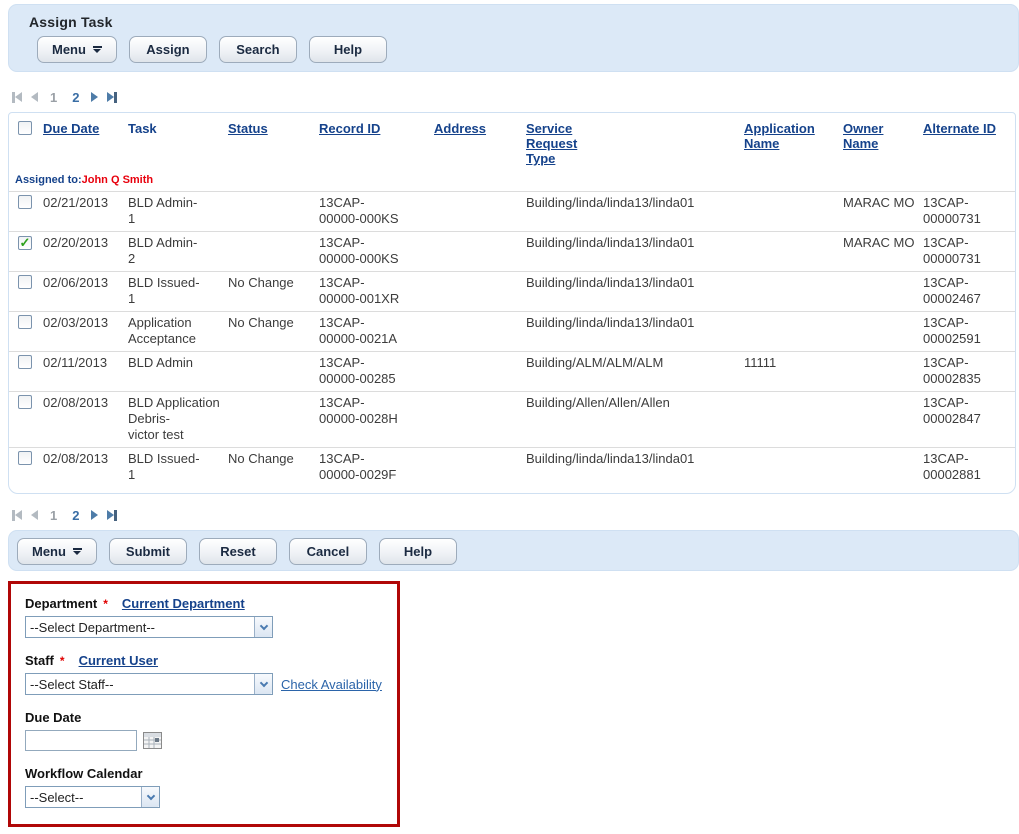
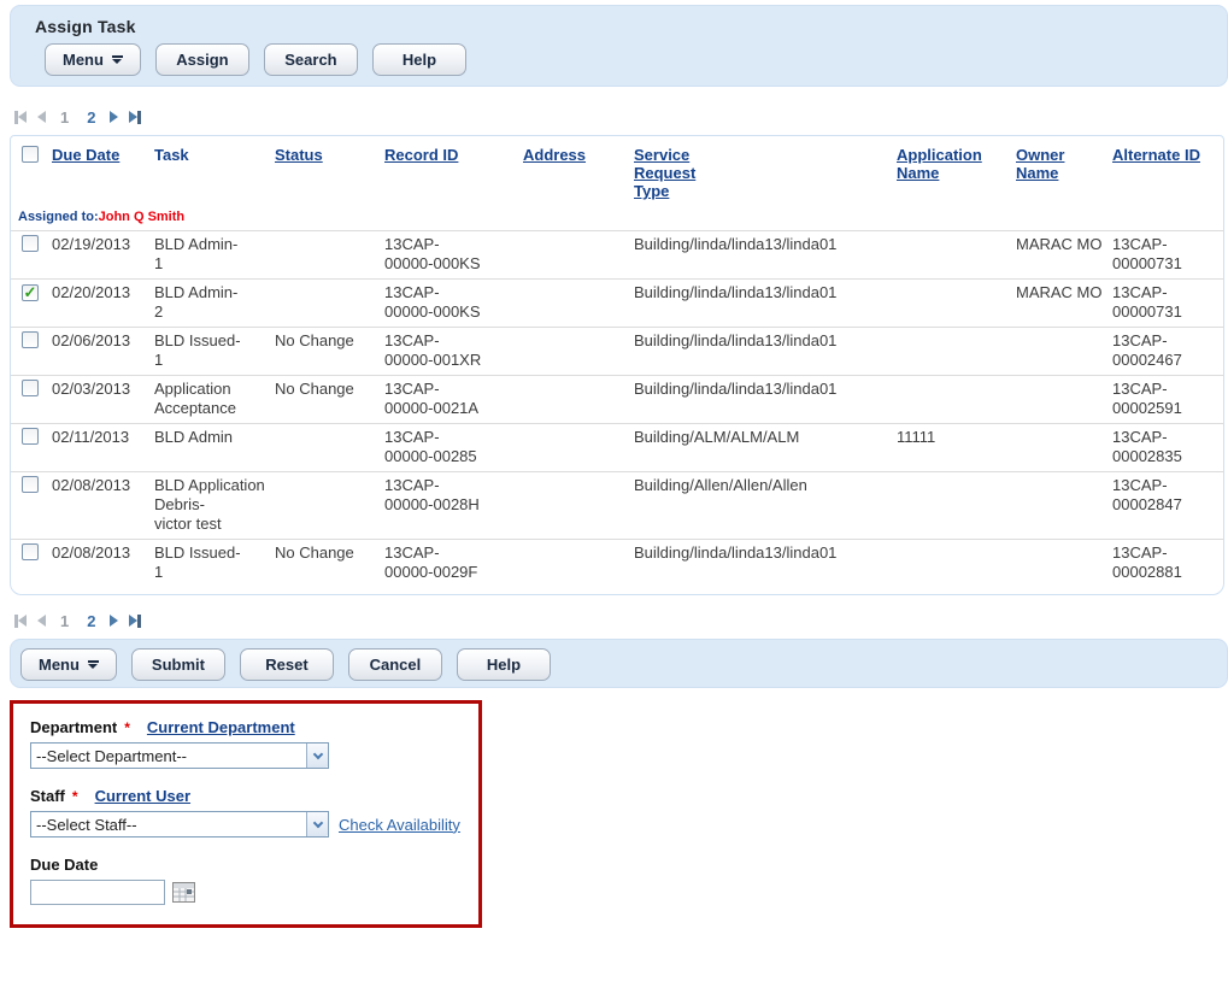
  Assign Task
  Menu
  Assign
  Search
  Help
  1
  2
  	Due Date	Task	Status	Record ID	Address	Service Request Type	Application Name	Owner Name	Alternate ID
  Assigned to:John Q Smith
- 	02/21/2013	BLD Admin- 1		13CAP- 00000-000KS		Building/linda/linda13/linda01		MARAC MO	13CAP- 00000731
+ 	02/19/2013	BLD Admin- 1		13CAP- 00000-000KS		Building/linda/linda13/linda01		MARAC MO	13CAP- 00000731
  ✓	02/20/2013	BLD Admin- 2		13CAP- 00000-000KS		Building/linda/linda13/linda01		MARAC MO	13CAP- 00000731
  	02/06/2013	BLD Issued- 1	No Change	13CAP- 00000-001XR		Building/linda/linda13/linda01			13CAP- 00002467
  	02/03/2013	Application Acceptance	No Change	13CAP- 00000-0021A		Building/linda/linda13/linda01			13CAP- 00002591
  	02/11/2013	BLD Admin		13CAP- 00000-00285		Building/ALM/ALM/ALM	11111		13CAP- 00002835
  	02/08/2013	BLD Application Debris- victor test		13CAP- 00000-0028H		Building/Allen/Allen/Allen			13CAP- 00002847
  	02/08/2013	BLD Issued- 1	No Change	13CAP- 00000-0029F		Building/linda/linda13/linda01			13CAP- 00002881
  1
  2
  Menu
  Submit
  Reset
  Cancel
  Help
  Department
  *
  Current Department
  --Select Department--
  Staff
  *
  Current User
  --Select Staff--
  Check Availability
  Due Date
- Workflow Calendar
- --Select--
